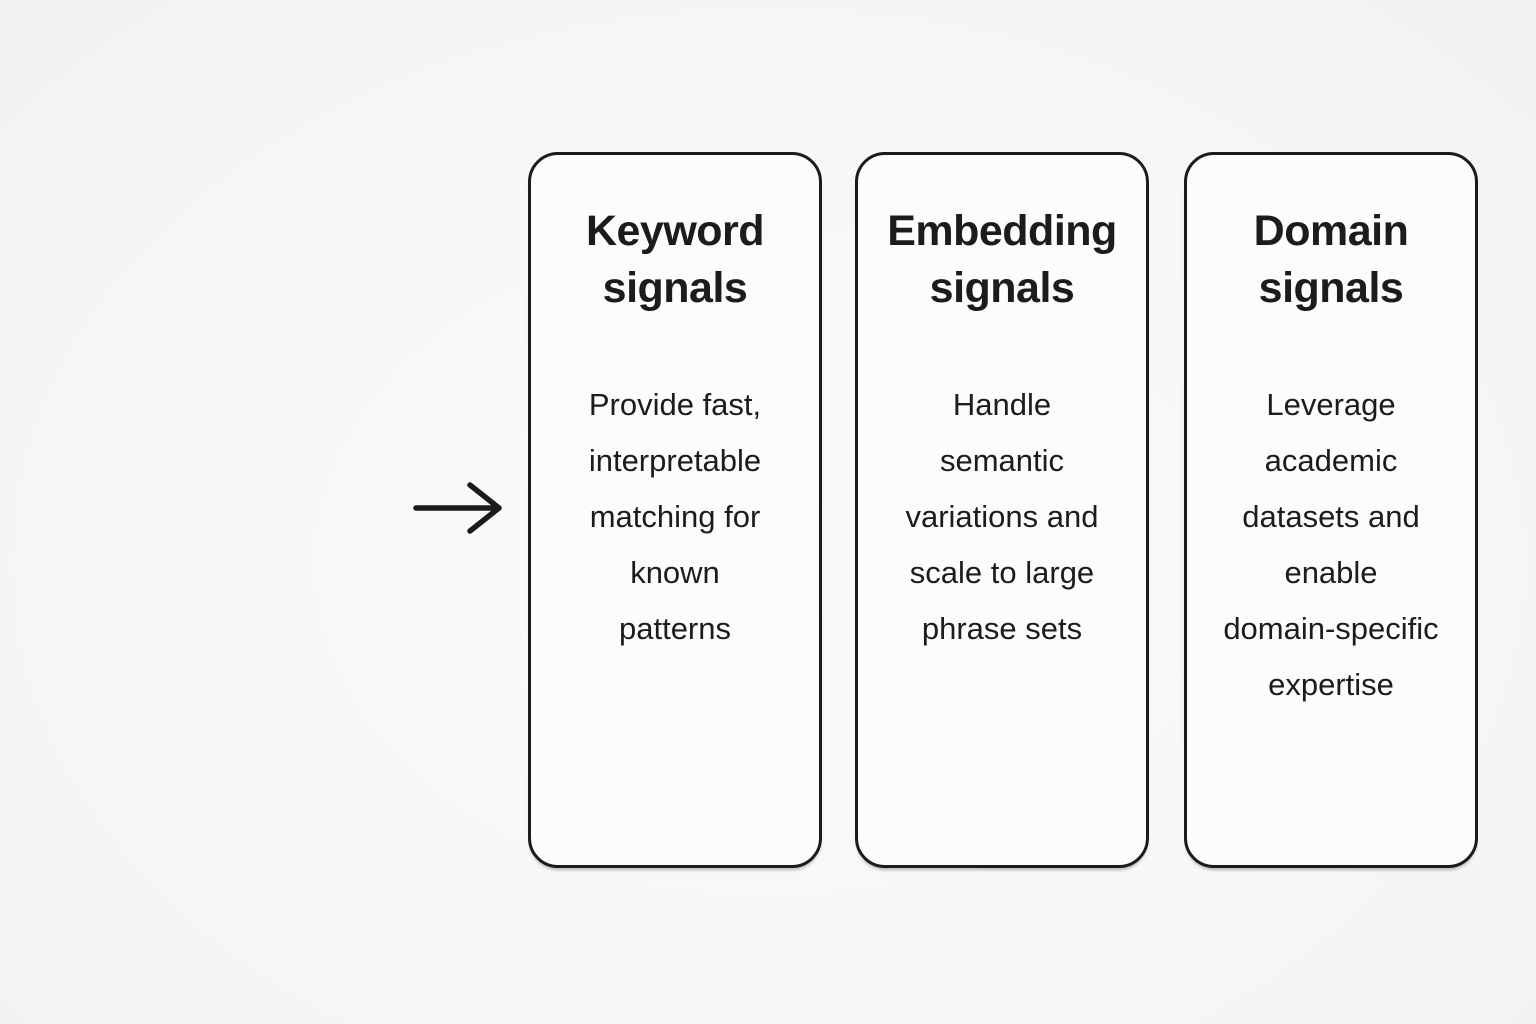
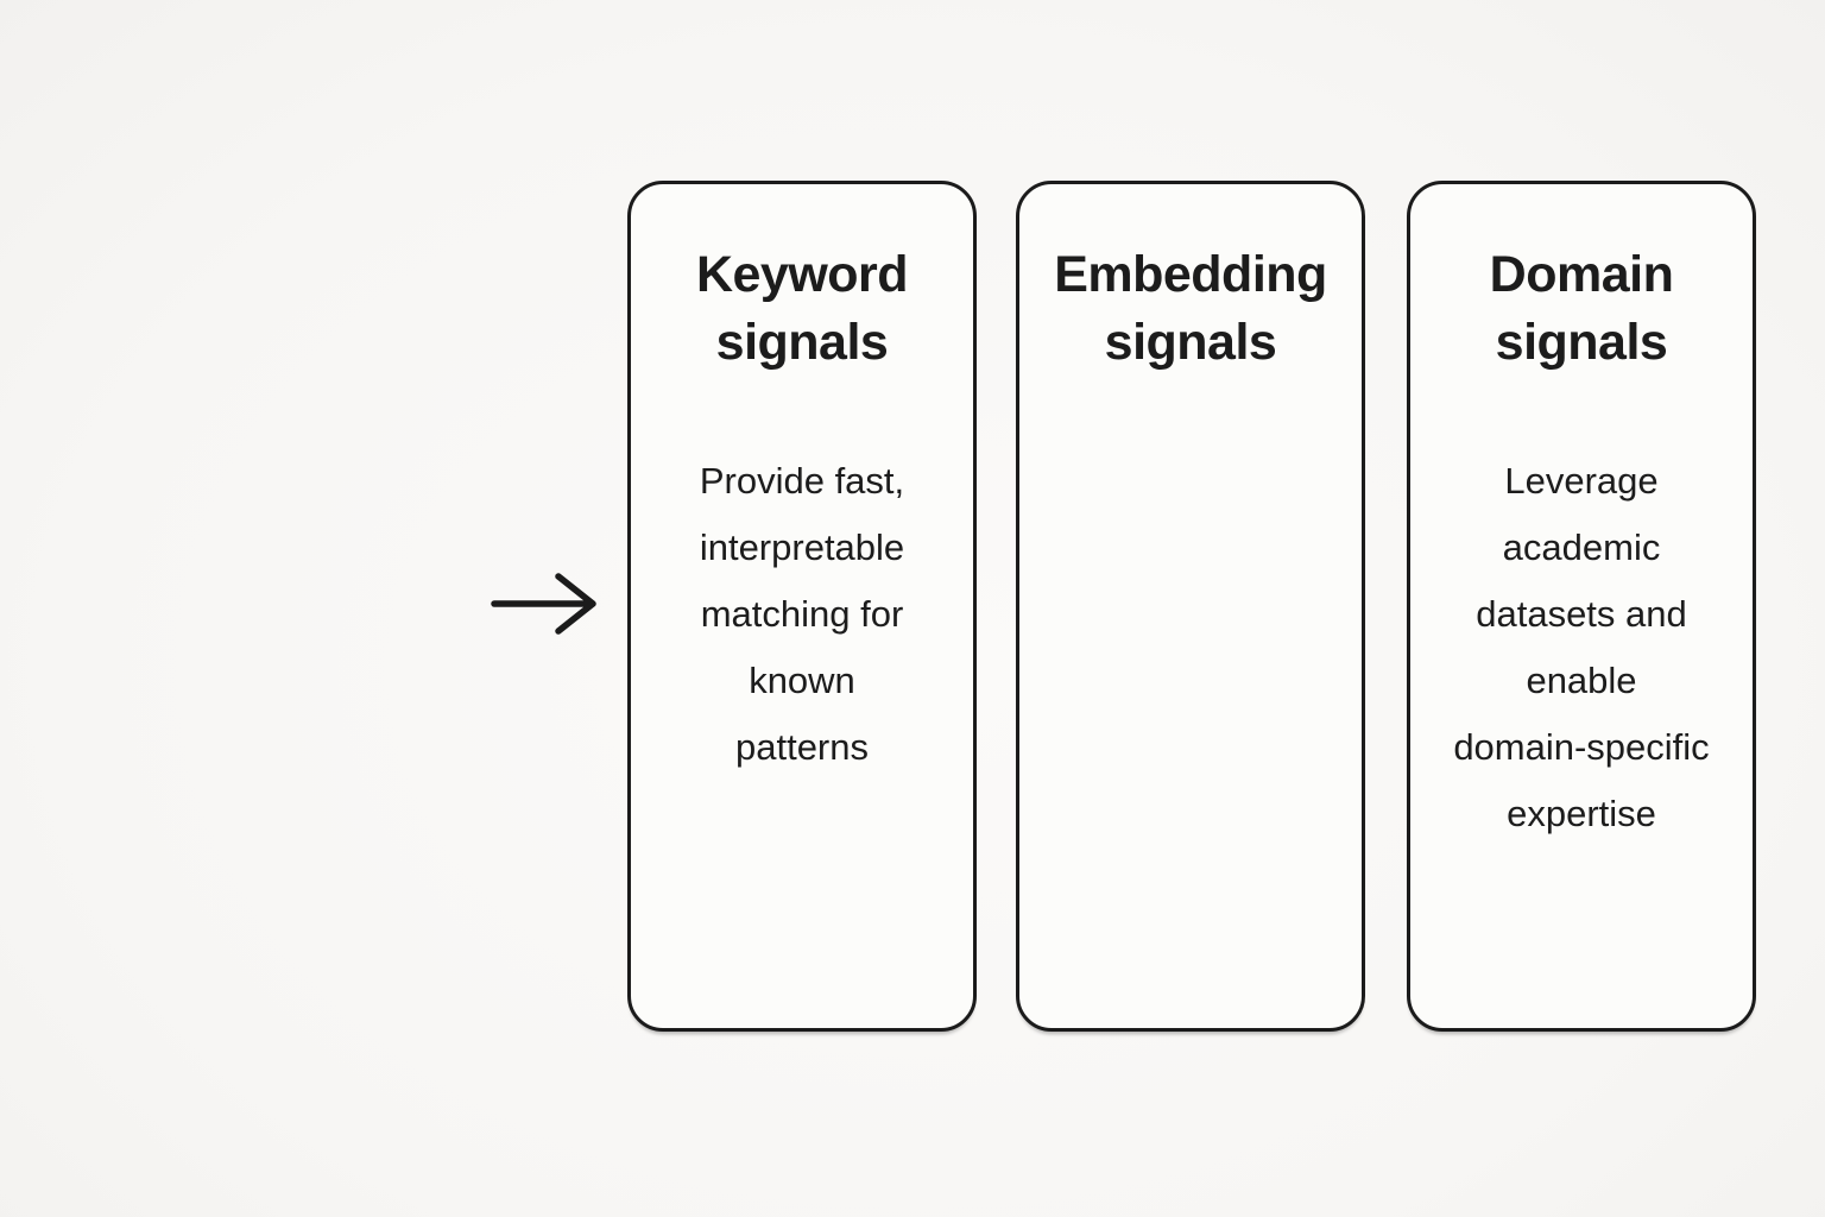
  Keyword
  signals
  Provide fast,
  interpretable
  matching for
  known
  patterns
  Embedding
  signals
- Handle
- semantic
- variations and
- scale to large
- phrase sets
  Domain
  signals
  Leverage
  academic
  datasets and
  enable
  domain-specific
  expertise
